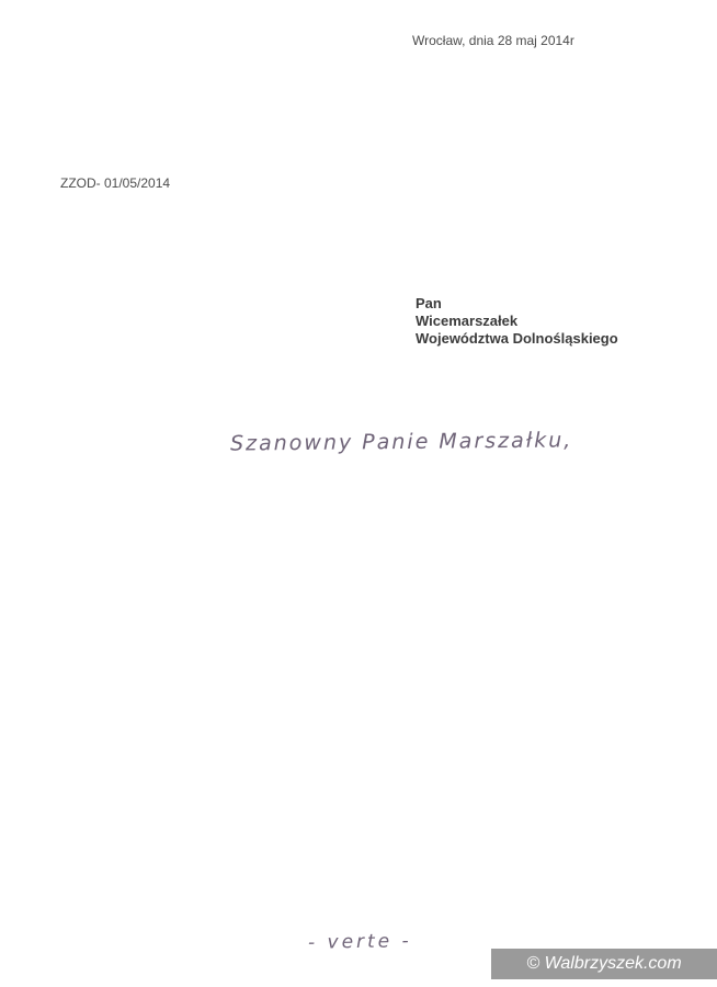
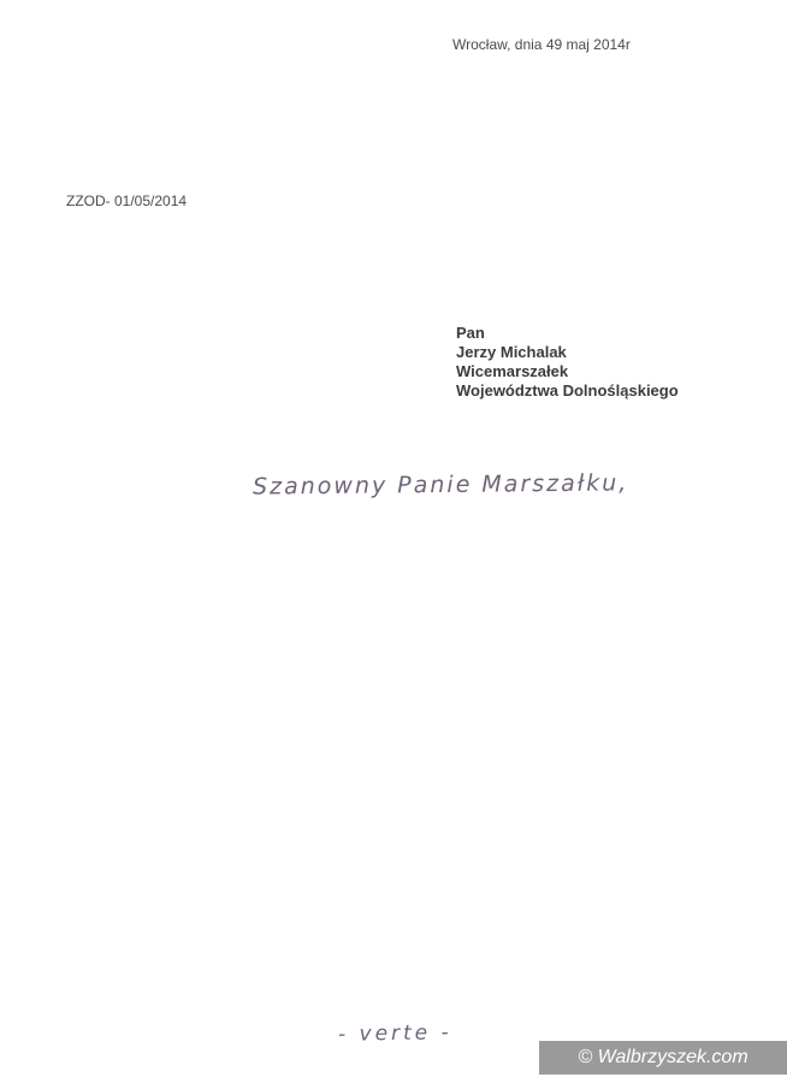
- Wrocław, dnia 28 maj 2014r
+ Wrocław, dnia 49 maj 2014r
  ZZOD- 01/05/2014
  Pan
+ Jerzy Michalak
  Wicemarszałek
  Województwa Dolnośląskiego
  Szanowny Panie Marszałku,
  - verte -
  © Walbrzyszek.com
